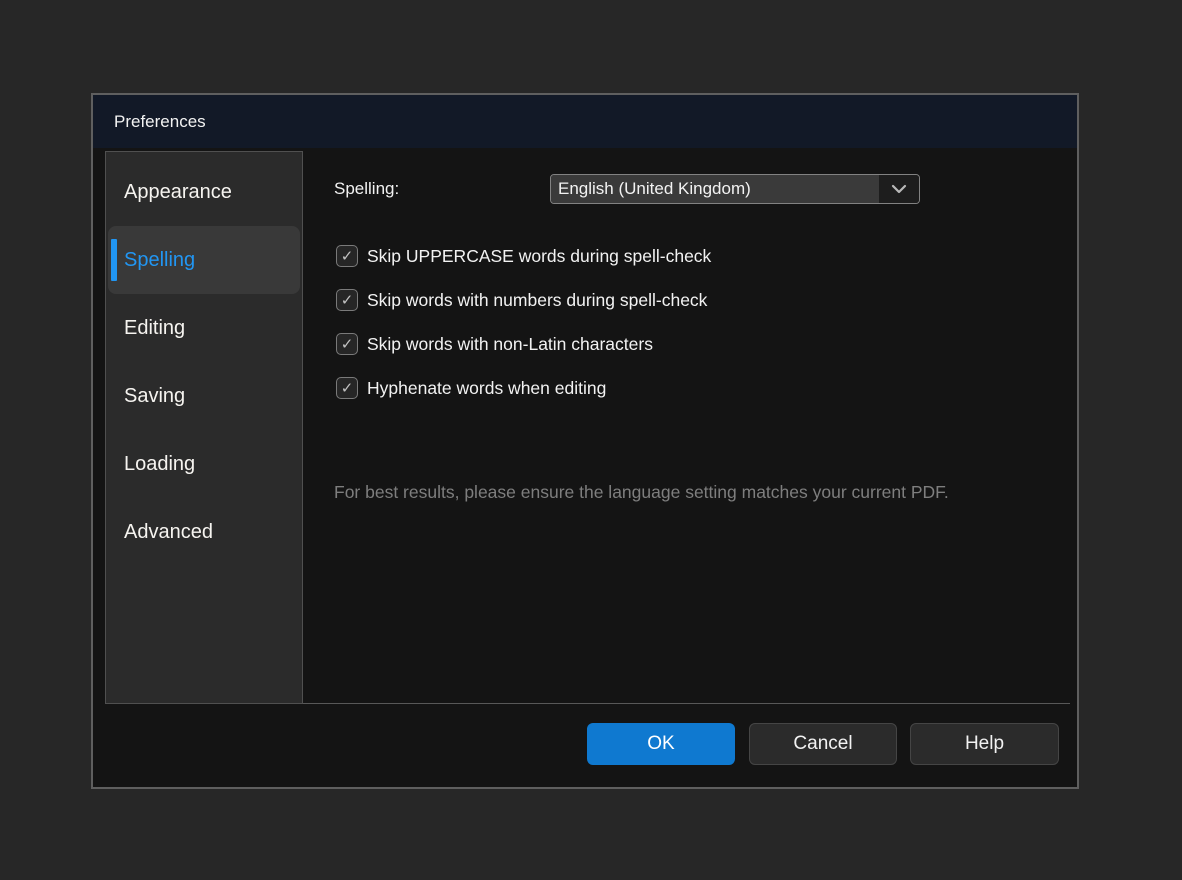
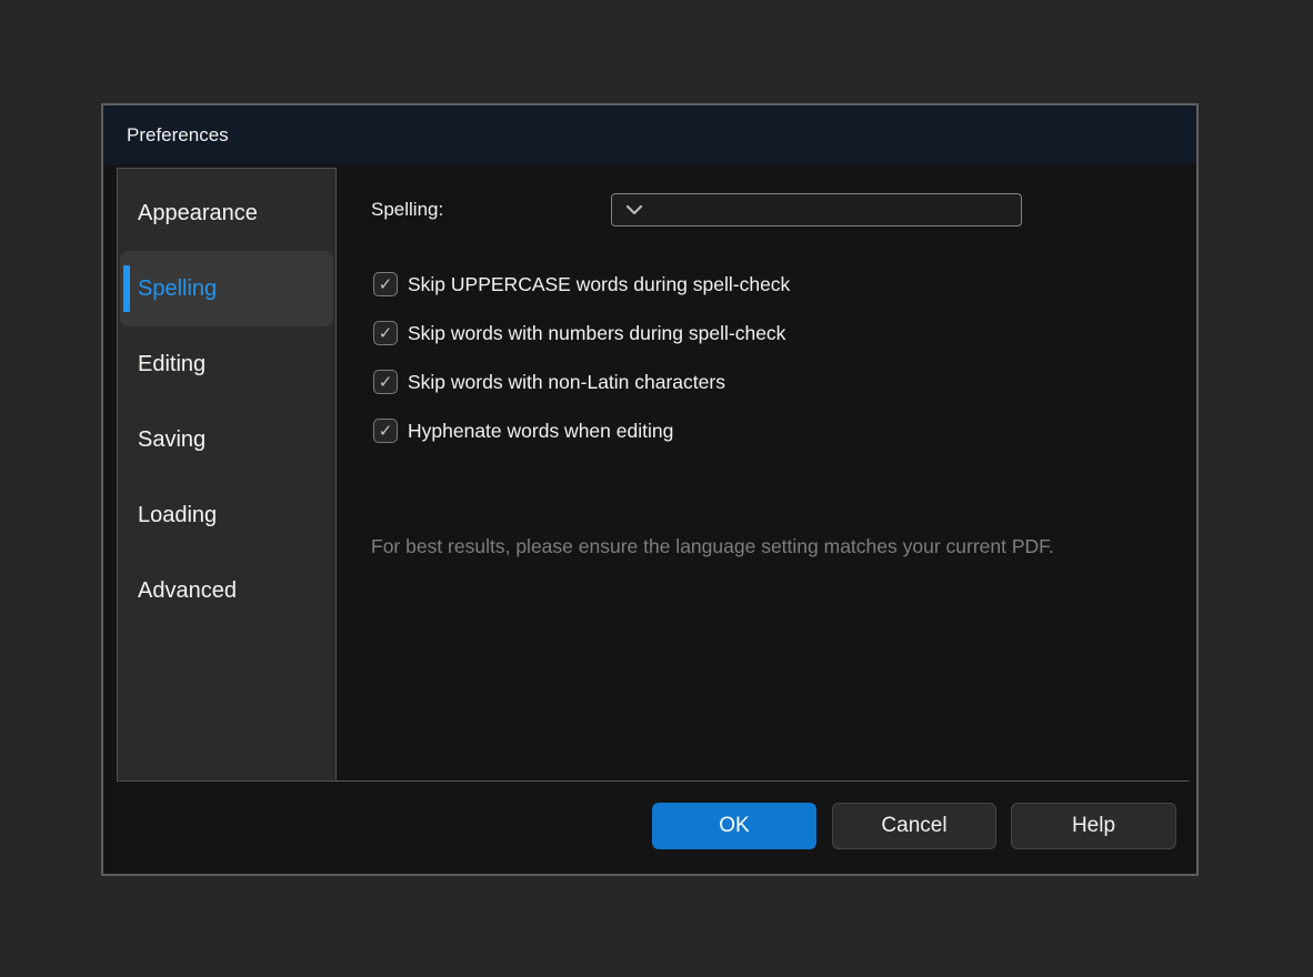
  Preferences
  Appearance
  Spelling
  Editing
  Saving
  Loading
  Advanced
  Spelling:
- English (United Kingdom)
  ✓
  Skip UPPERCASE words during spell-check
  ✓
  Skip words with numbers during spell-check
  ✓
  Skip words with non-Latin characters
  ✓
  Hyphenate words when editing
  For best results, please ensure the language setting matches your current PDF.
  OK
  Cancel
  Help
